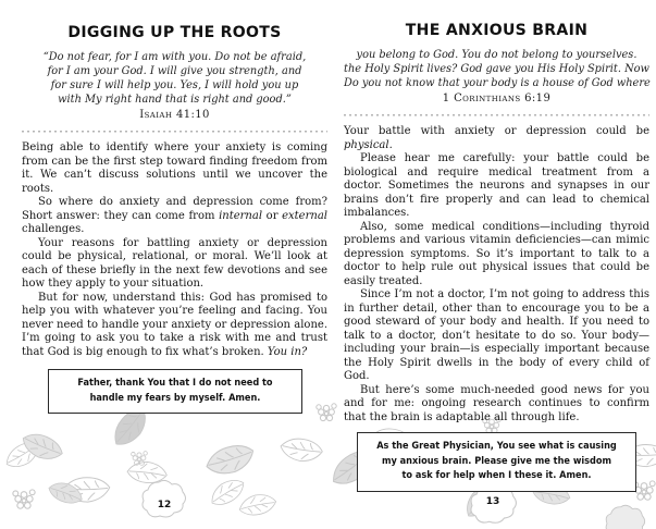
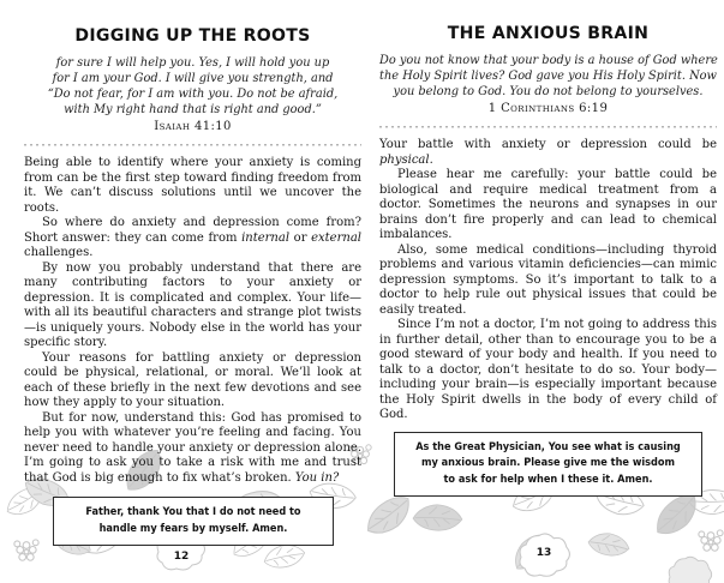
  DIGGING UP THE ROOTS
- “Do not fear, for I am with you. Do not be afraid,
+ for sure I will help you. Yes, I will hold you up
  for I am your God. I will give you strength, and
- for sure I will help you. Yes, I will hold you up
+ “Do not fear, for I am with you. Do not be afraid,
  with My right hand that is right and good.”
  Isaiah 41:10
  Being able to identify where your anxiety is coming from can be the first step toward finding freedom from it. We can’t discuss solutions until we uncover the roots.
  So where do anxiety and depression come from? Short answer: they can come from internal or external challenges.
+ By now you probably understand that there are many contributing factors to your anxiety or depression. It is complicated and complex. Your life—with all its beautiful characters and strange plot twists—is uniquely yours. Nobody else in the world has your specific story.
  Your reasons for battling anxiety or depression could be physical, relational, or moral. We’ll look at each of these briefly in the next few devotions and see how they apply to your situation.
  But for now, understand this: God has promised to help you with whatever you’re feeling and facing. You never need to handle your anxiety or depression alone. I’m going to ask you to take a risk with me and trust that God is big enough to fix what’s broken. You in?
  Father, thank You that I do not need to
  handle my fears by myself. Amen.
  THE ANXIOUS BRAIN
- you belong to God. You do not belong to yourselves.
+ Do you not know that your body is a house of God where
  the Holy Spirit lives? God gave you His Holy Spirit. Now
- Do you not know that your body is a house of God where
+ you belong to God. You do not belong to yourselves.
  1 Corinthians 6:19
  Your battle with anxiety or depression could be physical.
  Please hear me carefully: your battle could be biological and require medical treatment from a doctor. Sometimes the neurons and synapses in our brains don’t fire properly and can lead to chemical imbalances.
  Also, some medical conditions—including thyroid problems and various vitamin deficiencies—can mimic depression symptoms. So it’s important to talk to a doctor to help rule out physical issues that could be easily treated.
  Since I’m not a doctor, I’m not going to address this in further detail, other than to encourage you to be a good steward of your body and health. If you need to talk to a doctor, don’t hesitate to do so. Your body—including your brain—is especially important because the Holy Spirit dwells in the body of every child of God.
- But here’s some much-needed good news for you and for me: ongoing research continues to confirm that the brain is adaptable all through life.
  As the Great Physician, You see what is causing
  my anxious brain. Please give me the wisdom
  to ask for help when I these it. Amen.
  12
  13
